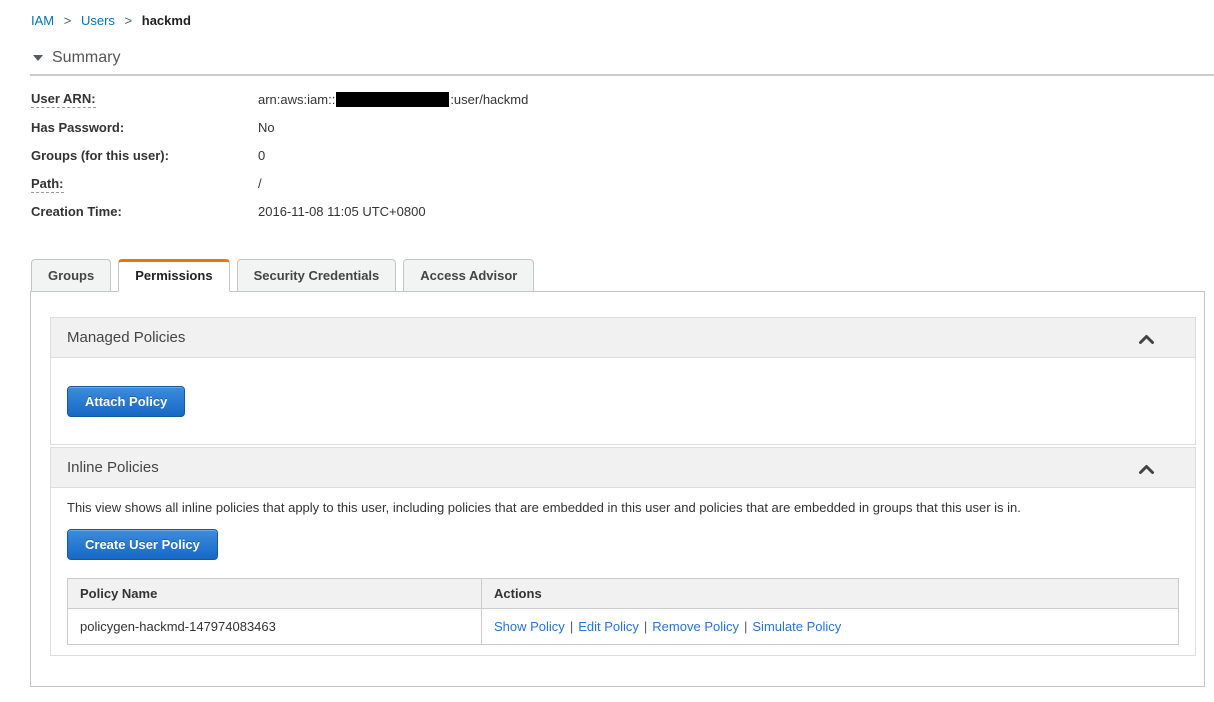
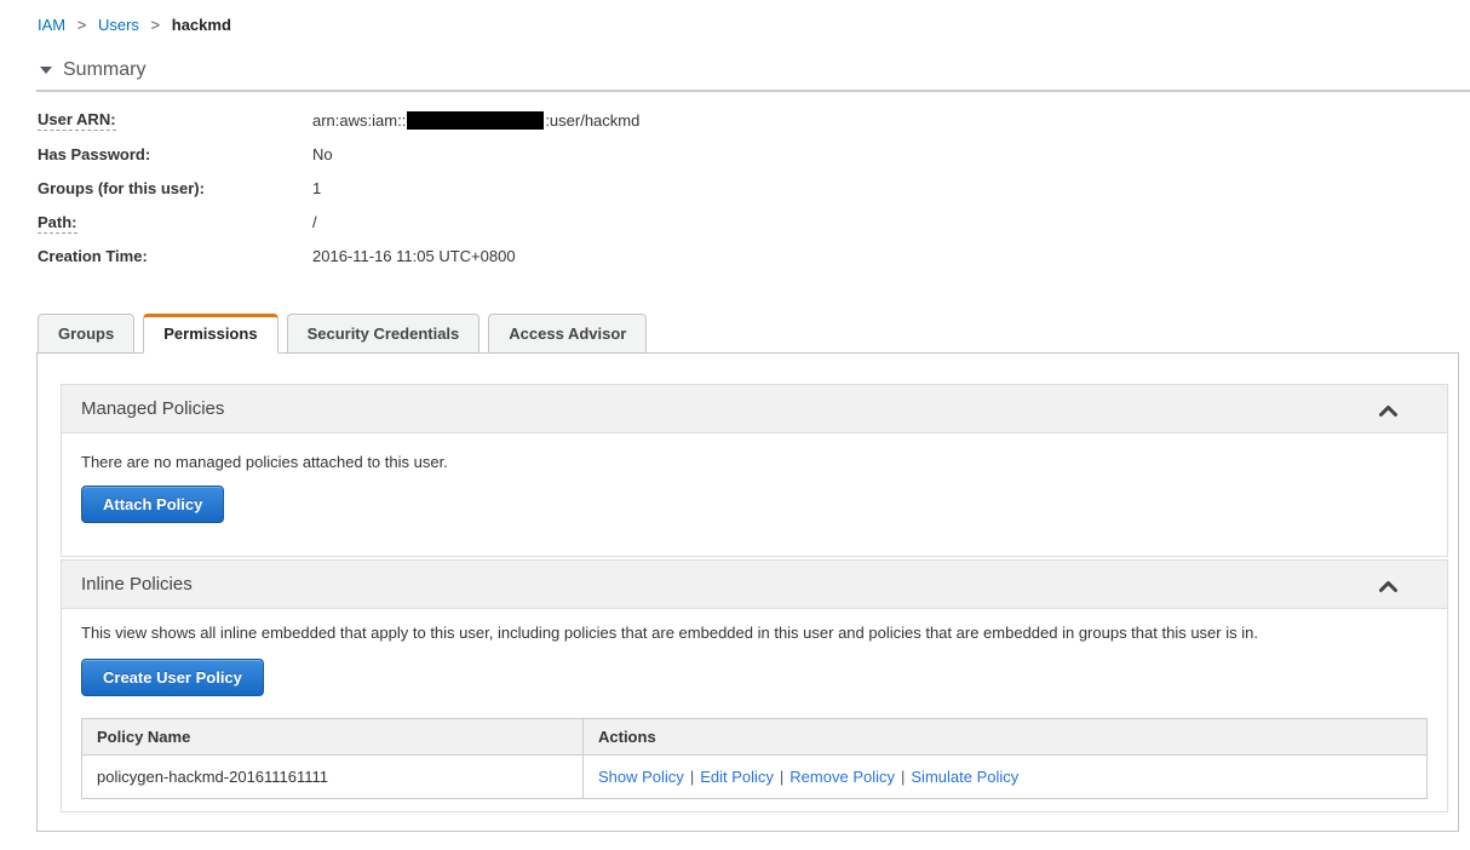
  IAM > Users > hackmd
  Summary
  User ARN:
  arn:aws:iam:: :user/hackmd
  Has Password:
  No
  Groups (for this user):
- 0
+ 1
  Path:
  /
  Creation Time:
- 2016-11-08 11:05 UTC+0800
+ 2016-11-16 11:05 UTC+0800
  Groups
  Permissions
  Security Credentials
  Access Advisor
  Managed Policies
+ There are no managed policies attached to this user.
  Attach Policy
  Inline Policies
- This view shows all inline policies that apply to this user, including policies that are embedded in this user and policies that are embedded in groups that this user is in.
+ This view shows all inline embedded that apply to this user, including policies that are embedded in this user and policies that are embedded in groups that this user is in.
  Create User Policy
  Policy Name	Actions
- policygen-hackmd-147974083463	Show Policy | Edit Policy | Remove Policy | Simulate Policy
+ policygen-hackmd-201611161111	Show Policy | Edit Policy | Remove Policy | Simulate Policy
